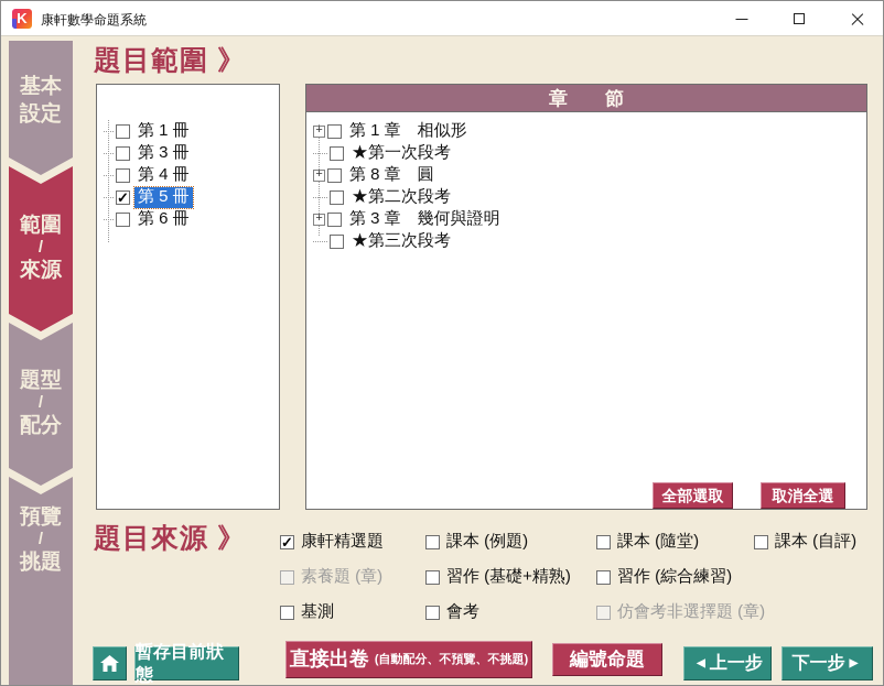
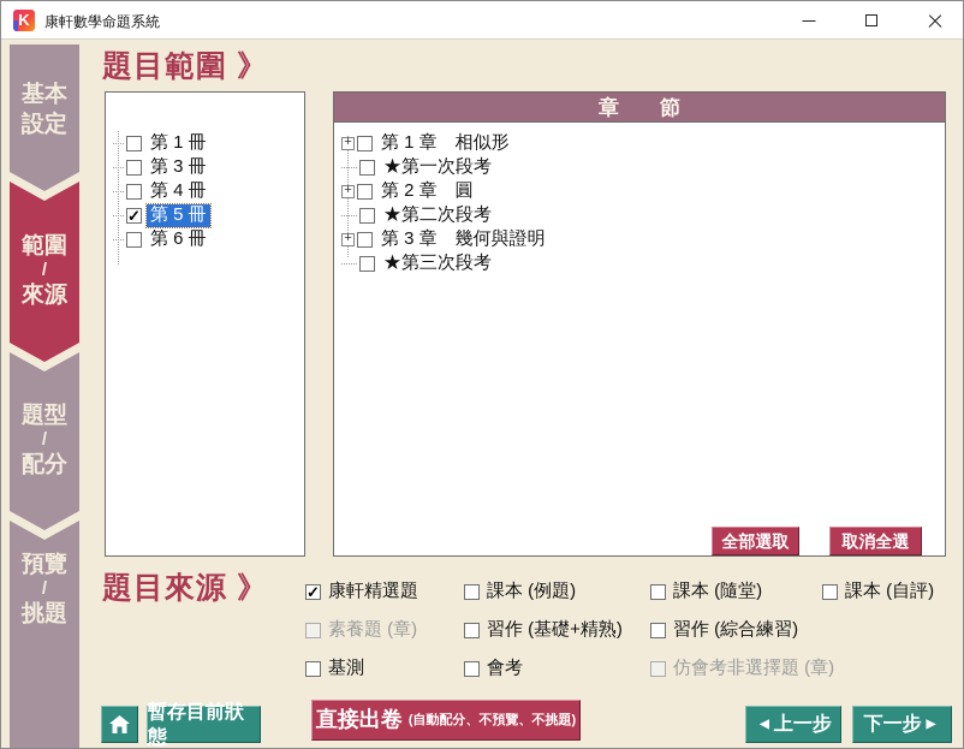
  K
  康軒數學命題系統
  基本
  設定
  範圍
  /
  來源
  題型
  /
  配分
  預覽
  /
  挑題
  題目範圍 》
  第 1 冊
  第 3 冊
  第 4 冊
  第 5 冊
  第 6 冊
  章 節
  +
  第 1 章 相似形
  ★第一次段考
  +
- 第 8 章 圓
+ 第 2 章 圓
  ★第二次段考
  +
  第 3 章 幾何與證明
  ★第三次段考
  全部選取
  取消全選
  題目來源 》
  康軒精選題
  課本 (例題)
  課本 (隨堂)
  課本 (自評)
  素養題 (章)
  習作 (基礎+精熟)
  習作 (綜合練習)
  基測
  會考
  仿會考非選擇題 (章)
  暫存目前狀態
  直接出卷
  (自動配分、不預覽、不挑題)
- 編號命題
  ◀
  上一步
  下一步
  ▶
